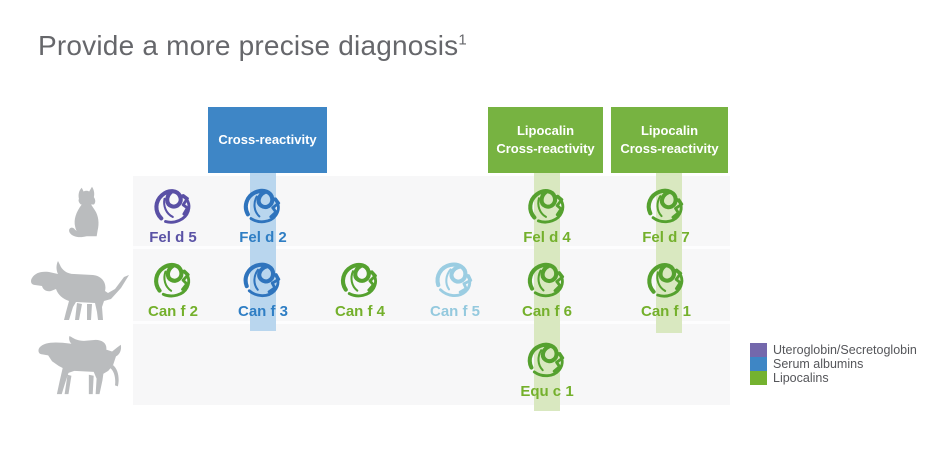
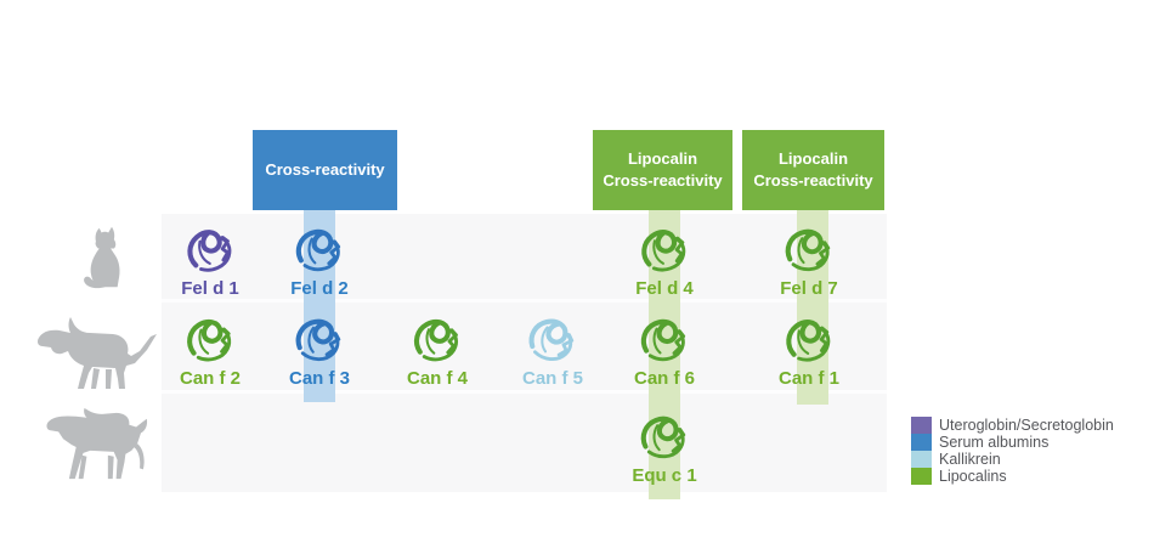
- Provide a more precise diagnosis1
  Cross-reactivity
  Lipocalin
  Cross-reactivity
  Lipocalin
  Cross-reactivity
- Fel d 5
+ Fel d 1
  Fel d 2
  Fel d 4
  Fel d 7
  Can f 2
  Can f 3
  Can f 4
  Can f 5
  Can f 6
  Can f 1
  Equ c 1
  Uteroglobin/Secretoglobin
  Serum albumins
+ Kallikrein
  Lipocalins
